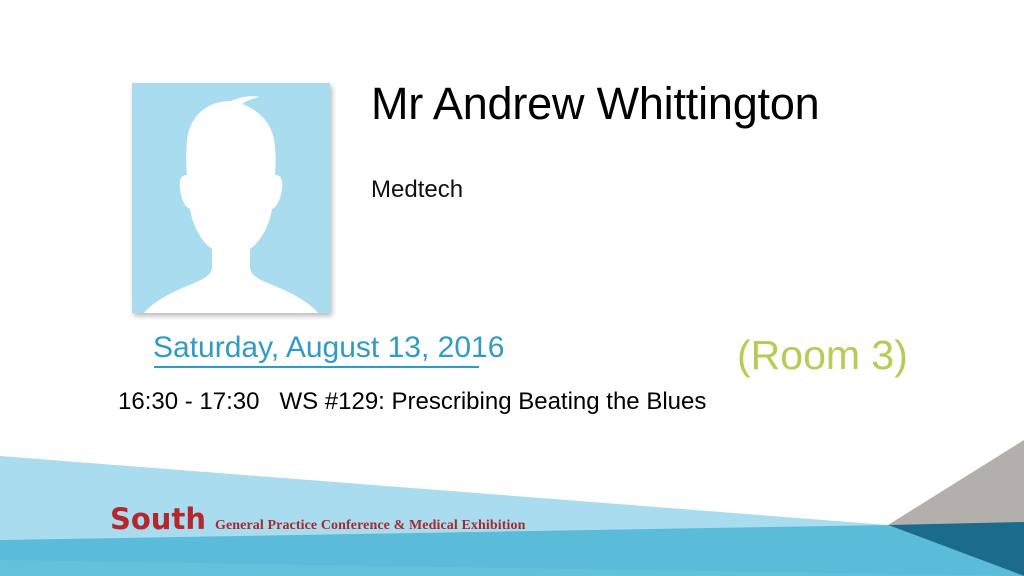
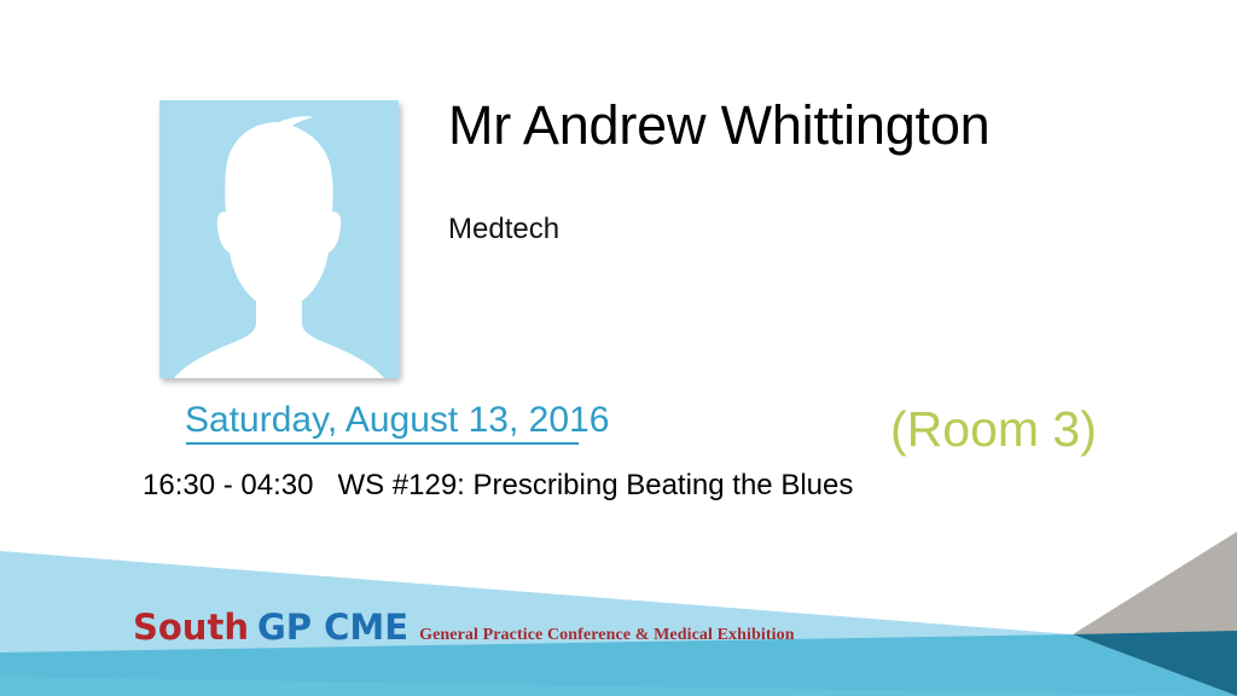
  Mr Andrew Whittington
  Medtech
  Saturday, August 13, 2016
  (Room 3)
- 16:30 - 17:30 WS #129: Prescribing Beating the Blues
+ 16:30 - 04:30 WS #129: Prescribing Beating the Blues
  South
+ GP CME
  General Practice Conference & Medical Exhibition
